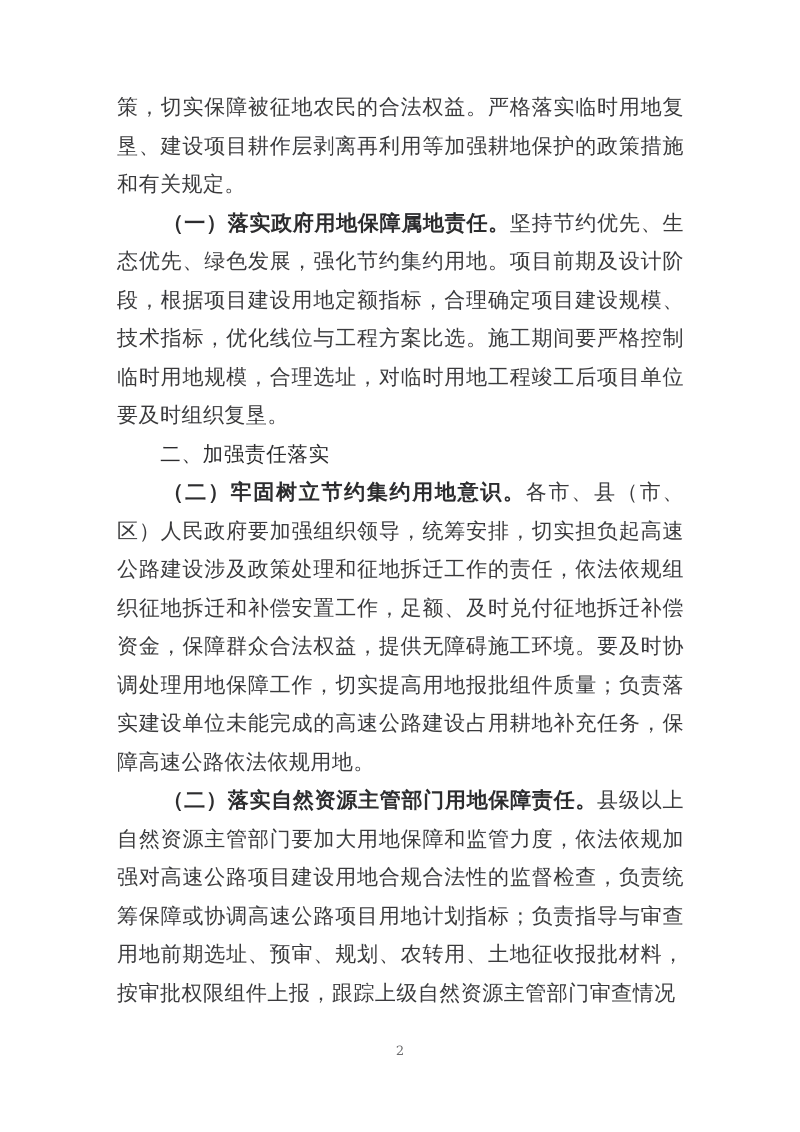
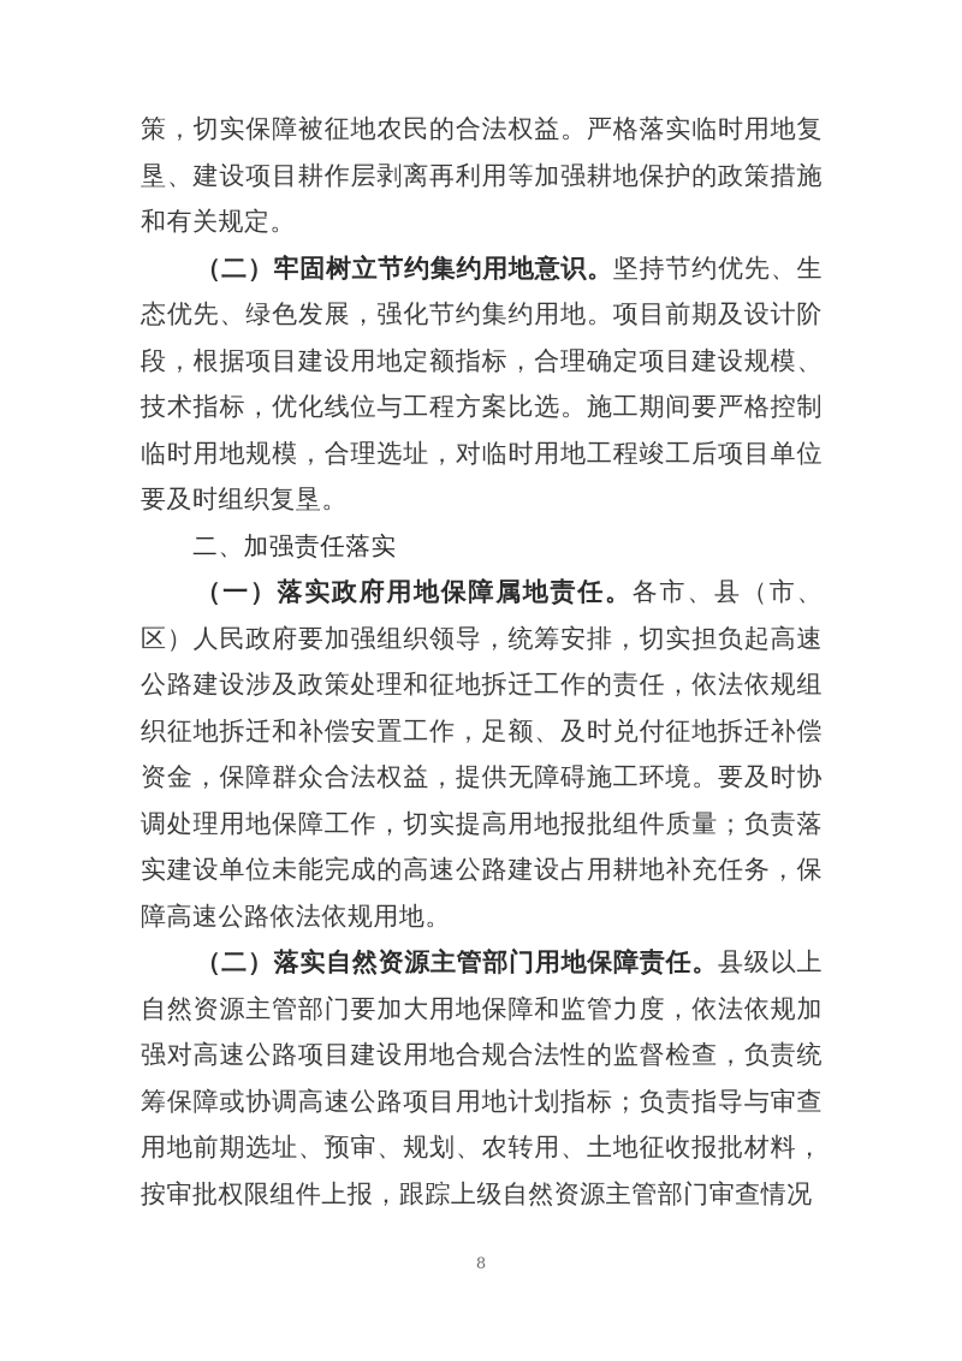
  策，切实保障被征地农民的合法权益。严格落实临时用地复垦、建设项目耕作层剥离再利用等加强耕地保护的政策措施和有关规定。
- （一）落实政府用地保障属地责任。坚持节约优先、生态优先、绿色发展，强化节约集约用地。项目前期及设计阶段，根据项目建设用地定额指标，合理确定项目建设规模、技术指标，优化线位与工程方案比选。施工期间要严格控制临时用地规模，合理选址，对临时用地工程竣工后项目单位要及时组织复垦。
+ （二）牢固树立节约集约用地意识。坚持节约优先、生态优先、绿色发展，强化节约集约用地。项目前期及设计阶段，根据项目建设用地定额指标，合理确定项目建设规模、技术指标，优化线位与工程方案比选。施工期间要严格控制临时用地规模，合理选址，对临时用地工程竣工后项目单位要及时组织复垦。
  二、加强责任落实
- （二）牢固树立节约集约用地意识。各市、县（市、区）人民政府要加强组织领导，统筹安排，切实担负起高速公路建设涉及政策处理和征地拆迁工作的责任，依法依规组织征地拆迁和补偿安置工作，足额、及时兑付征地拆迁补偿资金，保障群众合法权益，提供无障碍施工环境。要及时协调处理用地保障工作，切实提高用地报批组件质量；负责落实建设单位未能完成的高速公路建设占用耕地补充任务，保障高速公路依法依规用地。
+ （一）落实政府用地保障属地责任。各市、县（市、区）人民政府要加强组织领导，统筹安排，切实担负起高速公路建设涉及政策处理和征地拆迁工作的责任，依法依规组织征地拆迁和补偿安置工作，足额、及时兑付征地拆迁补偿资金，保障群众合法权益，提供无障碍施工环境。要及时协调处理用地保障工作，切实提高用地报批组件质量；负责落实建设单位未能完成的高速公路建设占用耕地补充任务，保障高速公路依法依规用地。
  （二）落实自然资源主管部门用地保障责任。县级以上自然资源主管部门要加大用地保障和监管力度，依法依规加强对高速公路项目建设用地合规合法性的监督检查，负责统筹保障或协调高速公路项目用地计划指标；负责指导与审查用地前期选址、预审、规划、农转用、土地征收报批材料，按审批权限组件上报，跟踪上级自然资源主管部门审查情况
- 2
+ 8
